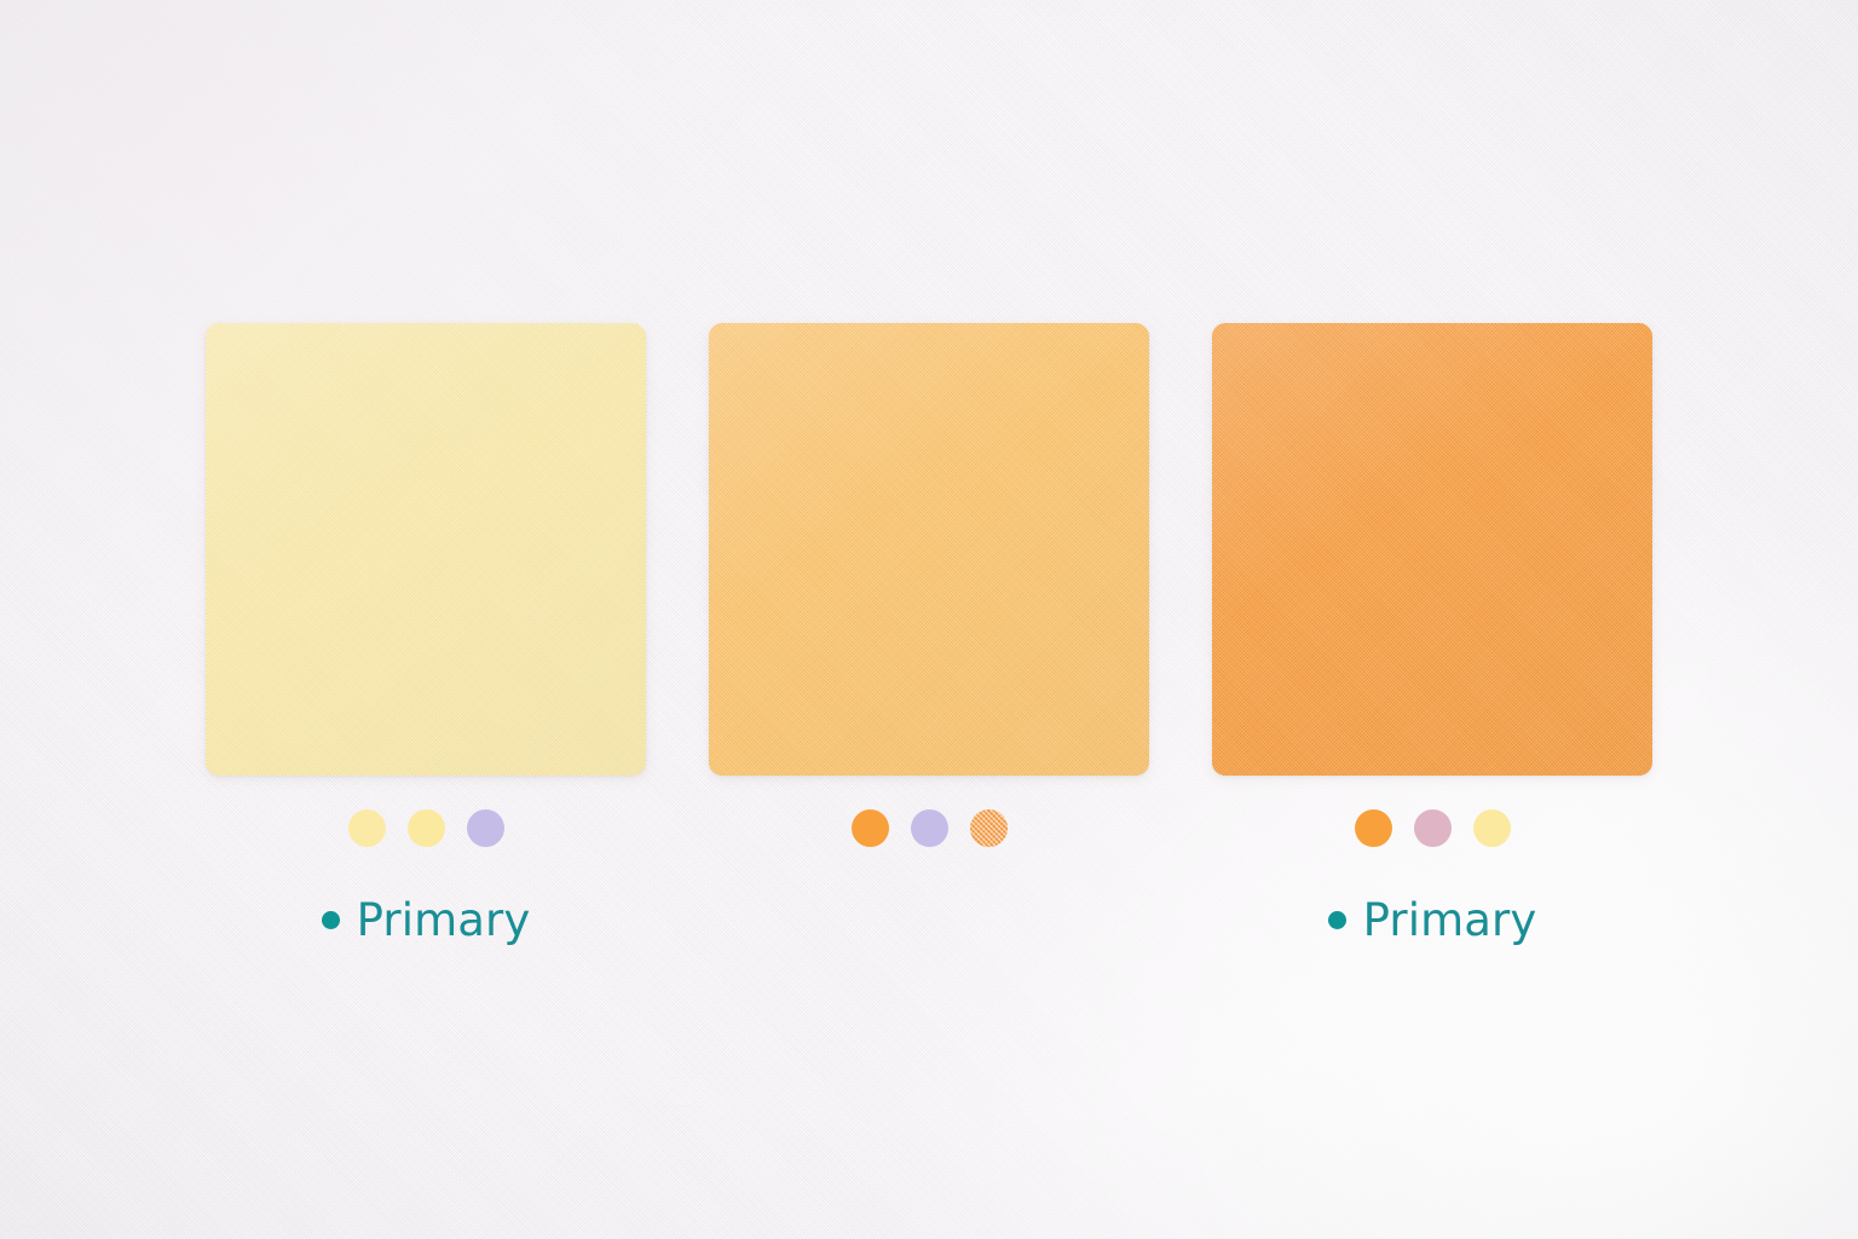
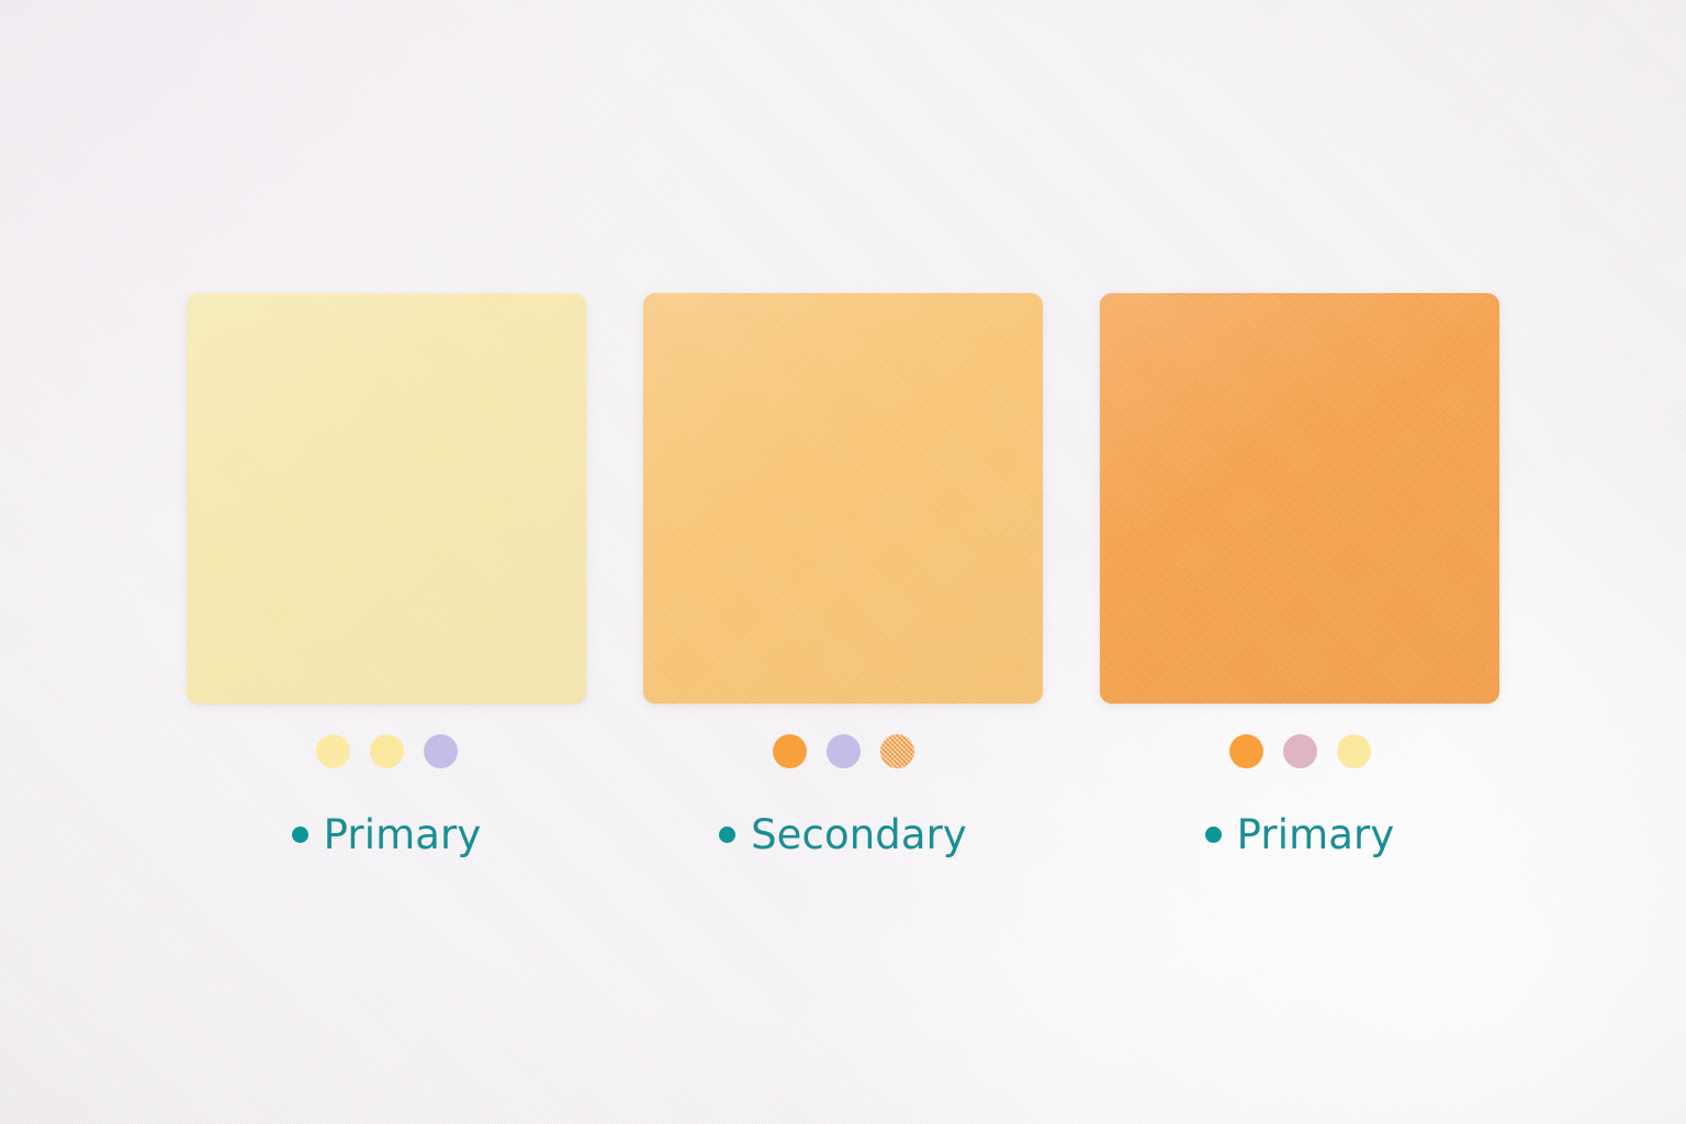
  Primary
+ Secondary
  Primary
